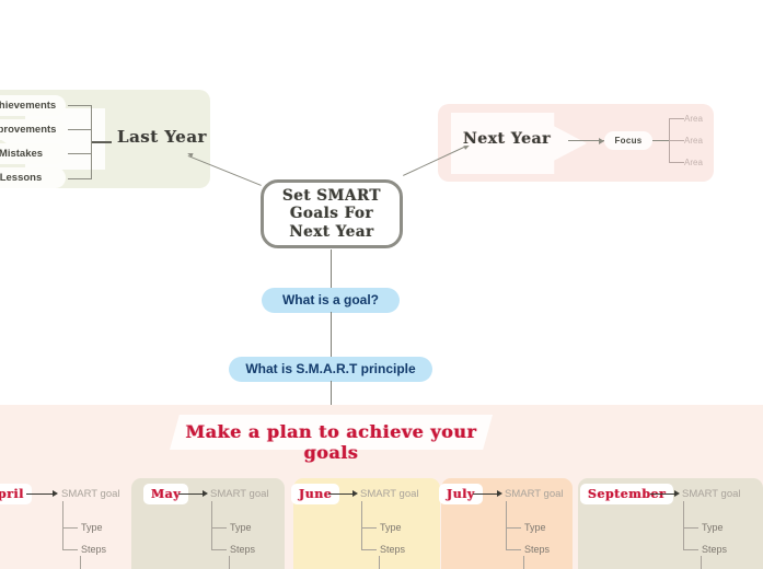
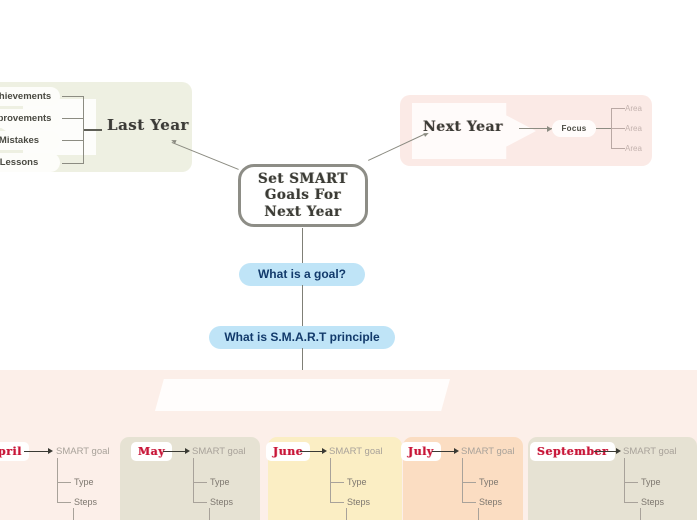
  Last Year
  hievements
  provements
  Mistakes
  Lessons
  Next Year
  Focus
  Area
  Area
  Area
  Set SMART
  Goals For
  Next Year
  What is a goal?
  What is S.M.A.R.T principle
- Make a plan to achieve your goals
  pril
  SMART goal
  Type
  Steps
  May
  SMART goal
  Type
  Steps
  Jun
  SMART goal
  Type
  Steps
  July
  SMART goal
  Type
  Steps
  Septemb
  SMART goal
  Type
  Steps
